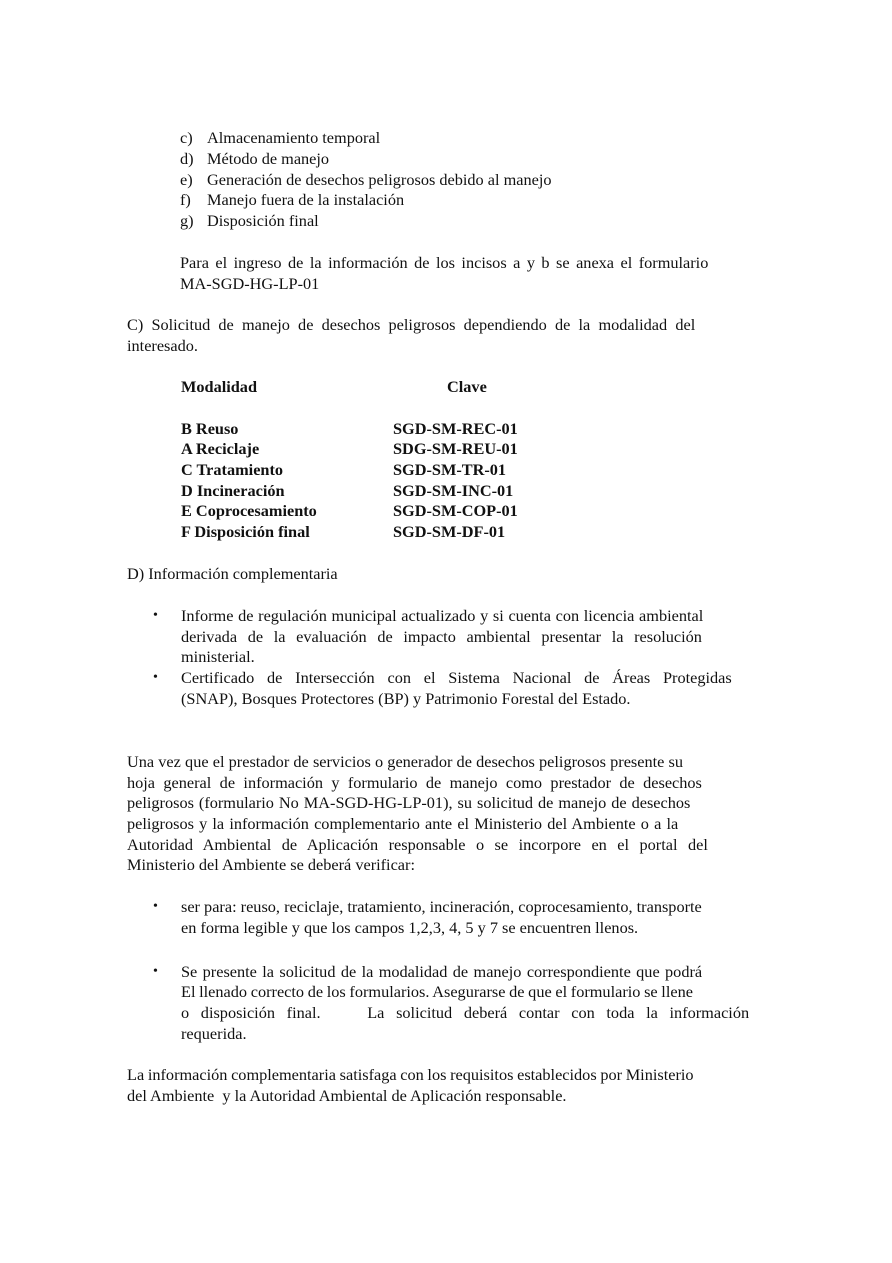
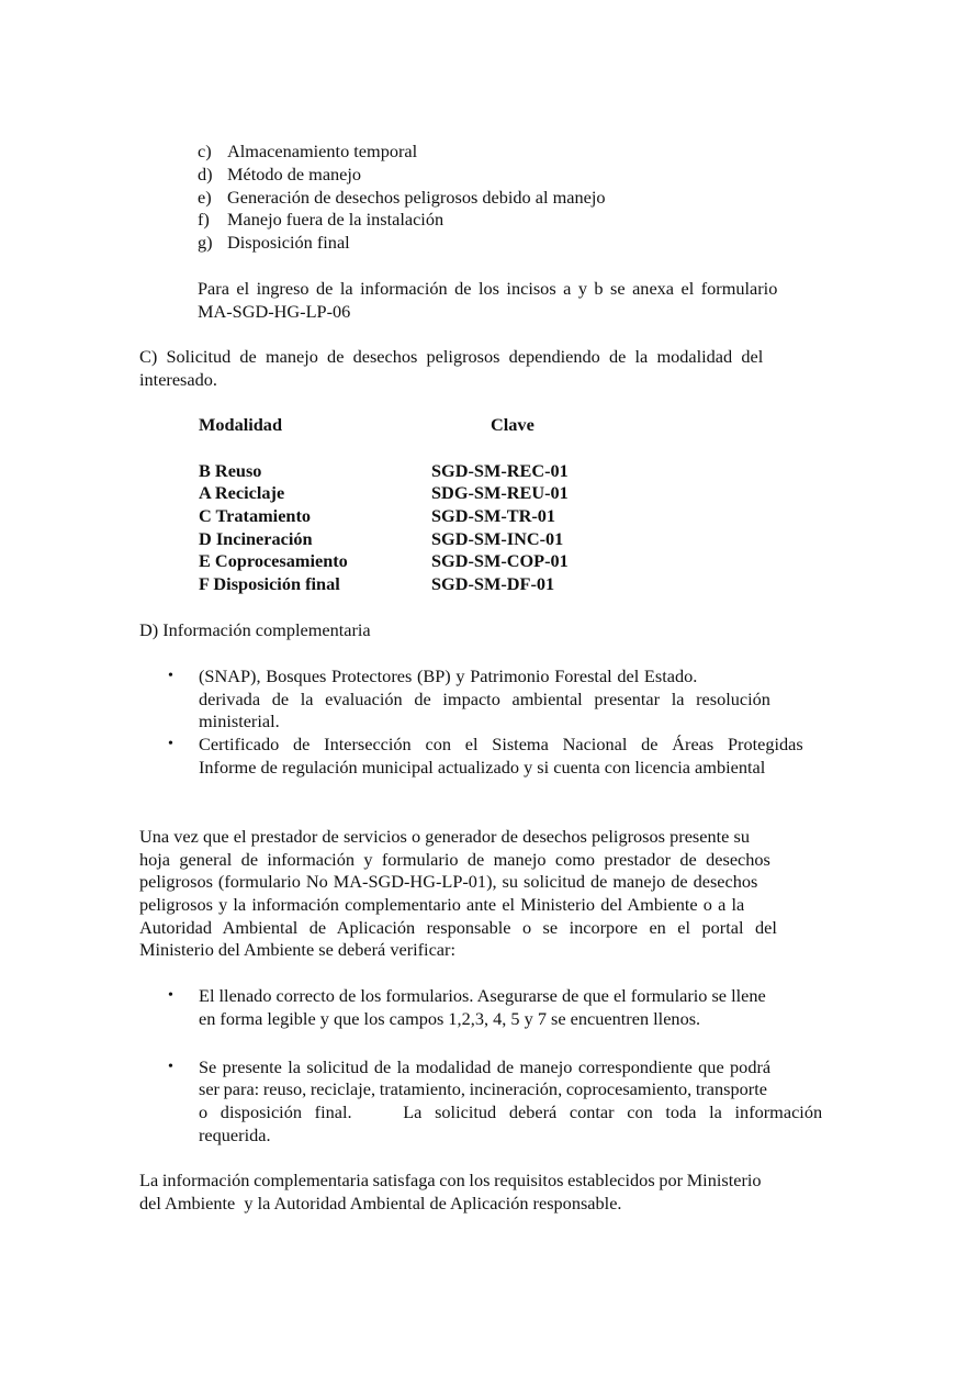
  c)
  Almacenamiento temporal
  d)
  Método de manejo
  e)
  Generación de desechos peligrosos debido al manejo
  f)
  Manejo fuera de la instalación
  g)
  Disposición final
  Para el ingreso de la información de los incisos a y b se anexa el formulario
- MA-SGD-HG-LP-01
+ MA-SGD-HG-LP-06
  C) Solicitud de manejo de desechos peligrosos dependiendo de la modalidad del
  interesado.
  Modalidad
  Clave
  B Reuso
  SGD-SM-REC-01
  A Reciclaje
  SDG-SM-REU-01
  C Tratamiento
  SGD-SM-TR-01
  D Incineración
  SGD-SM-INC-01
  E Coprocesamiento
  SGD-SM-COP-01
  F Disposición final
  SGD-SM-DF-01
  D) Información complementaria
  •
- Informe de regulación municipal actualizado y si cuenta con licencia ambiental
+ (SNAP), Bosques Protectores (BP) y Patrimonio Forestal del Estado.
  derivada de la evaluación de impacto ambiental presentar la resolución
  ministerial.
  •
  Certificado de Intersección con el Sistema Nacional de Áreas Protegidas
- (SNAP), Bosques Protectores (BP) y Patrimonio Forestal del Estado.
+ Informe de regulación municipal actualizado y si cuenta con licencia ambiental
  Una vez que el prestador de servicios o generador de desechos peligrosos presente su
  hoja general de información y formulario de manejo como prestador de desechos
  peligrosos (formulario No MA-SGD-HG-LP-01), su solicitud de manejo de desechos
  peligrosos y la información complementario ante el Ministerio del Ambiente o a la
  Autoridad Ambiental de Aplicación responsable o se incorpore en el portal del
  Ministerio del Ambiente se deberá verificar:
  •
- ser para: reuso, reciclaje, tratamiento, incineración, coprocesamiento, transporte
+ El llenado correcto de los formularios. Asegurarse de que el formulario se llene
  en forma legible y que los campos 1,2,3, 4, 5 y 7 se encuentren llenos.
  •
  Se presente la solicitud de la modalidad de manejo correspondiente que podrá
- El llenado correcto de los formularios. Asegurarse de que el formulario se llene
+ ser para: reuso, reciclaje, tratamiento, incineración, coprocesamiento, transporte
  o disposición final. La solicitud deberá contar con toda la información
  requerida.
  La información complementaria satisfaga con los requisitos establecidos por Ministerio
  del Ambiente y la Autoridad Ambiental de Aplicación responsable.
